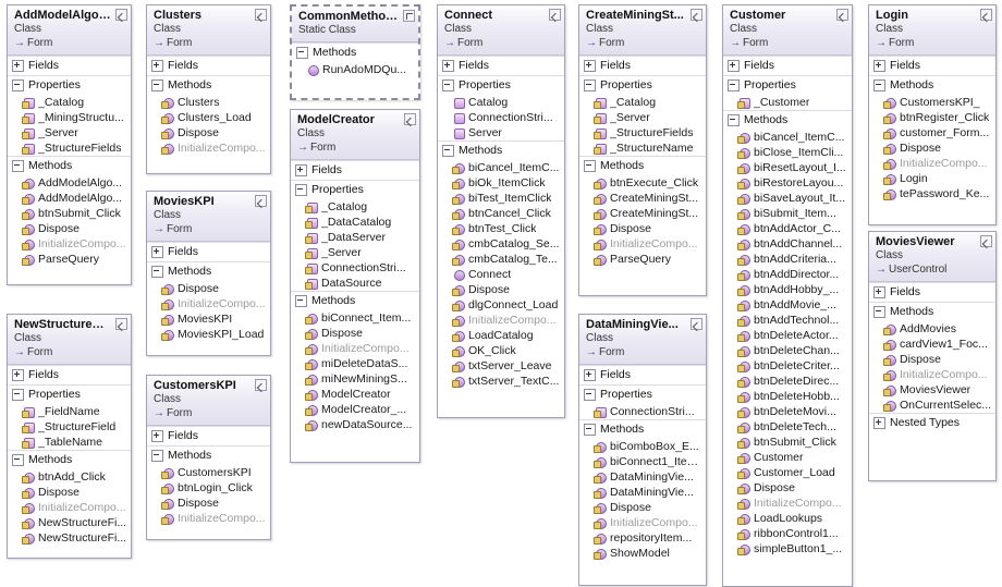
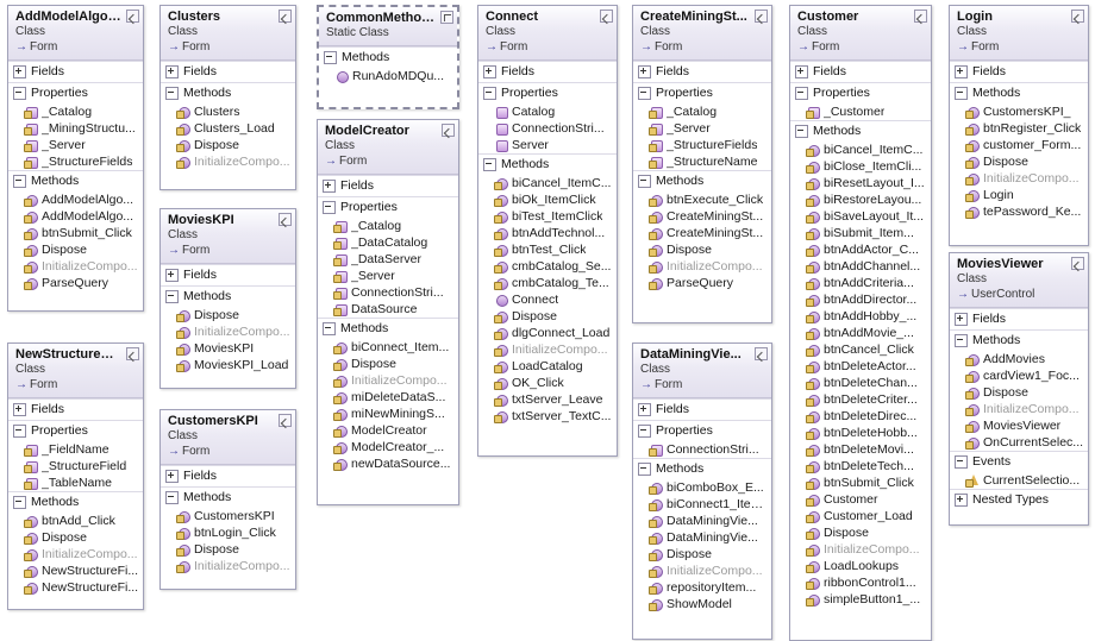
  AddModelAlgor...
  Class
  → Form
  Fields
  Properties
  _Catalog
  _MiningStructu...
  _Server
  _StructureFields
  Methods
  AddModelAlgo...
  AddModelAlgo...
  btnSubmit_Click
  Dispose
  InitializeCompo...
  ParseQuery
  NewStructureFi...
  Class
  → Form
  Fields
  Properties
  _FieldName
  _StructureField
  _TableName
  Methods
  btnAdd_Click
  Dispose
  InitializeCompo...
  NewStructureFi...
  NewStructureFi...
  Clusters
  Class
  → Form
  Fields
  Methods
  Clusters
  Clusters_Load
  Dispose
  InitializeCompo...
  MoviesKPI
  Class
  → Form
  Fields
  Methods
  Dispose
  InitializeCompo...
  MoviesKPI
  MoviesKPI_Load
  CustomersKPI
  Class
  → Form
  Fields
  Methods
  CustomersKPI
  btnLogin_Click
  Dispose
  InitializeCompo...
  CommonMethods
  Static Class
  Methods
  RunAdoMDQu...
  ModelCreator
  Class
  → Form
  Fields
  Properties
  _Catalog
  _DataCatalog
  _DataServer
  _Server
  ConnectionStri...
  DataSource
  Methods
  biConnect_Item...
  Dispose
  InitializeCompo...
  miDeleteDataS...
  miNewMiningS...
  ModelCreator
  ModelCreator_...
  newDataSource...
  Connect
  Class
  → Form
  Fields
  Properties
  Catalog
  ConnectionStri...
  Server
  Methods
  biCancel_ItemC...
  biOk_ItemClick
  biTest_ItemClick
- btnCancel_Click
+ btnAddTechnol...
  btnTest_Click
  cmbCatalog_Se...
  cmbCatalog_Te...
  Connect
  Dispose
  dlgConnect_Load
  InitializeCompo...
  LoadCatalog
  OK_Click
  txtServer_Leave
  txtServer_TextC...
  CreateMiningSt...
  Class
  → Form
  Fields
  Properties
  _Catalog
  _Server
  _StructureFields
  _StructureName
  Methods
  btnExecute_Click
  CreateMiningSt...
  CreateMiningSt...
  Dispose
  InitializeCompo...
  ParseQuery
  DataMiningVie...
  Class
  → Form
  Fields
  Properties
  ConnectionStri...
  Methods
  biComboBox_E...
  biConnect1_Item..
  DataMiningVie...
  DataMiningVie...
  Dispose
  InitializeCompo...
  repositoryItem...
  ShowModel
  Customer
  Class
  → Form
  Fields
  Properties
  _Customer
  Methods
  biCancel_ItemC...
  biClose_ItemCli...
  biResetLayout_I...
  biRestoreLayou...
  biSaveLayout_It...
  biSubmit_Item...
  btnAddActor_C...
  btnAddChannel...
  btnAddCriteria...
  btnAddDirector...
  btnAddHobby_...
  btnAddMovie_...
- btnAddTechnol...
+ btnCancel_Click
  btnDeleteActor...
  btnDeleteChan...
  btnDeleteCriter...
  btnDeleteDirec...
  btnDeleteHobb...
  btnDeleteMovi...
  btnDeleteTech...
  btnSubmit_Click
  Customer
  Customer_Load
  Dispose
  InitializeCompo...
  LoadLookups
  ribbonControl1...
  simpleButton1_...
  Login
  Class
  → Form
  Fields
  Methods
  CustomersKPI_
  btnRegister_Click
  customer_Form...
  Dispose
  InitializeCompo...
  Login
  tePassword_Ke...
  MoviesViewer
  Class
  → UserControl
  Fields
  Methods
  AddMovies
  cardView1_Foc...
  Dispose
  InitializeCompo...
  MoviesViewer
  OnCurrentSelec...
+ Events
+ CurrentSelectio...
  Nested Types
